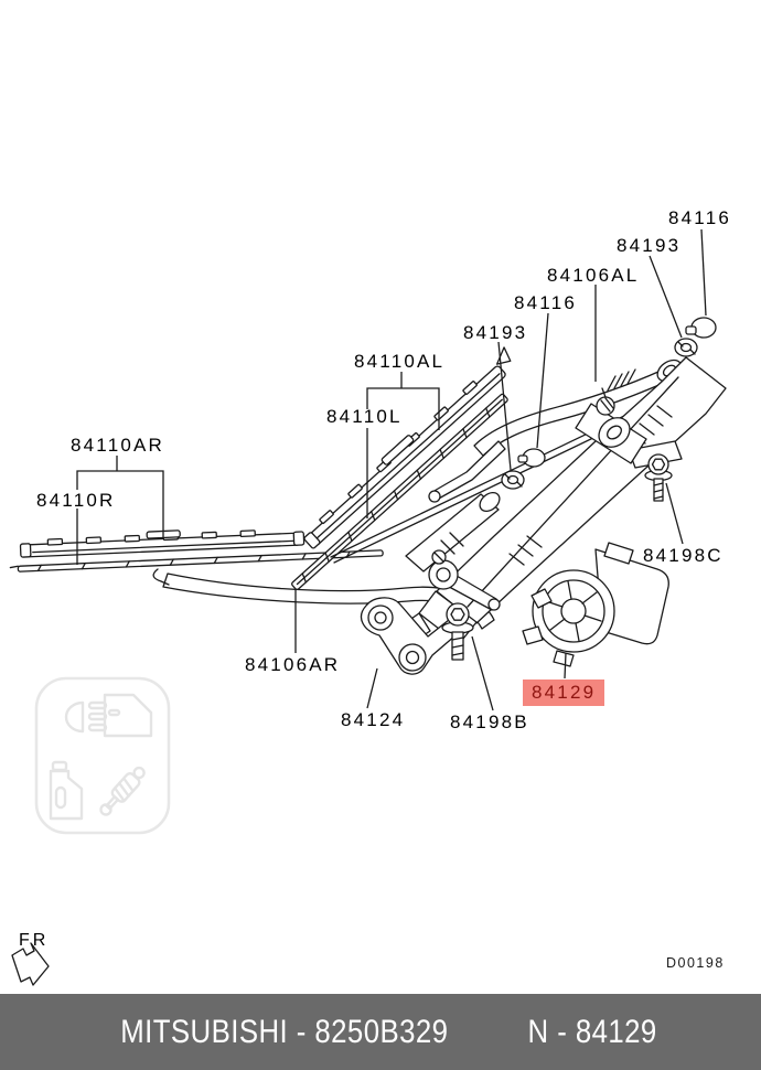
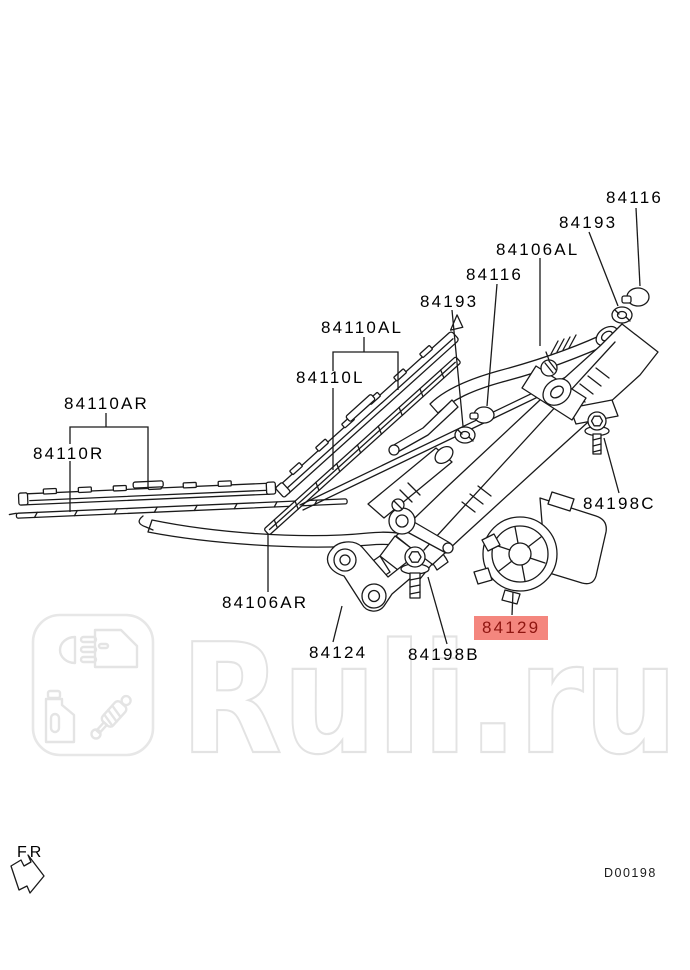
+ Ruli.ru
  84116
  84193
  84106AL
  84116
  84193
  84110AL
  84110L
  84110AR
  84110R
  84198C
  84106AR
  84124
  84198B
  84129
  FR
  D00198
- MITSUBISHI - 8250B329
- N - 84129
